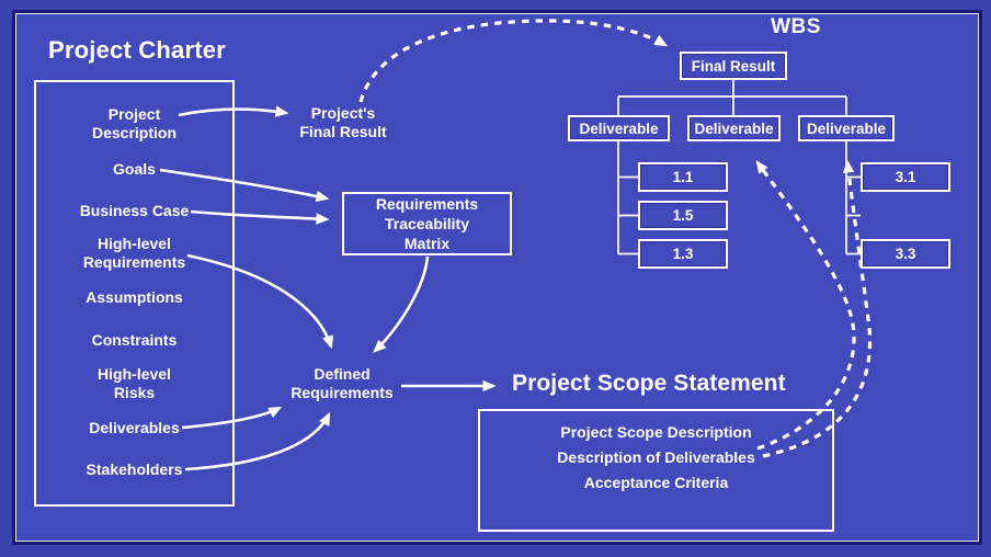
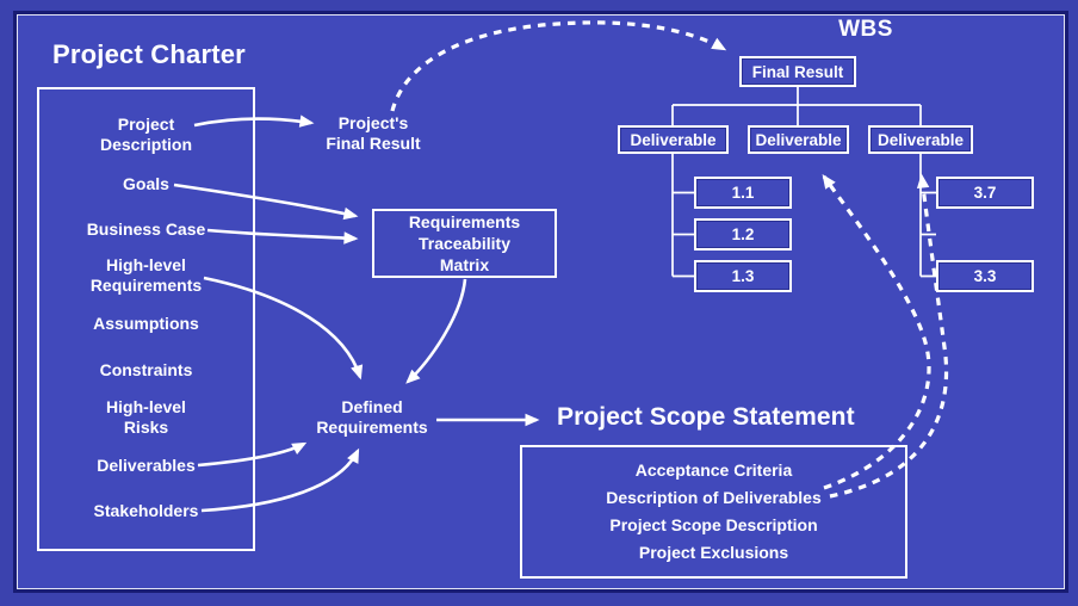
  Project Charter
  WBS
  Project Scope Statement
  Project
  Description
  Goals
  Business Case
  High-level
  Requirements
  Assumptions
  Constraints
  High-level
  Risks
  Deliverables
  Stakeholders
  Project's
  Final Result
  Requirements
  Traceability
  Matrix
  Defined
  Requirements
  Final Result
  Deliverable
  Deliverable
  Deliverable
  1.1
- 1.5
+ 1.2
  1.3
- 3.1
+ 3.7
  3.3
- Project Scope Description
+ Acceptance Criteria
  Description of Deliverables
- Acceptance Criteria
+ Project Scope Description
+ Project Exclusions
